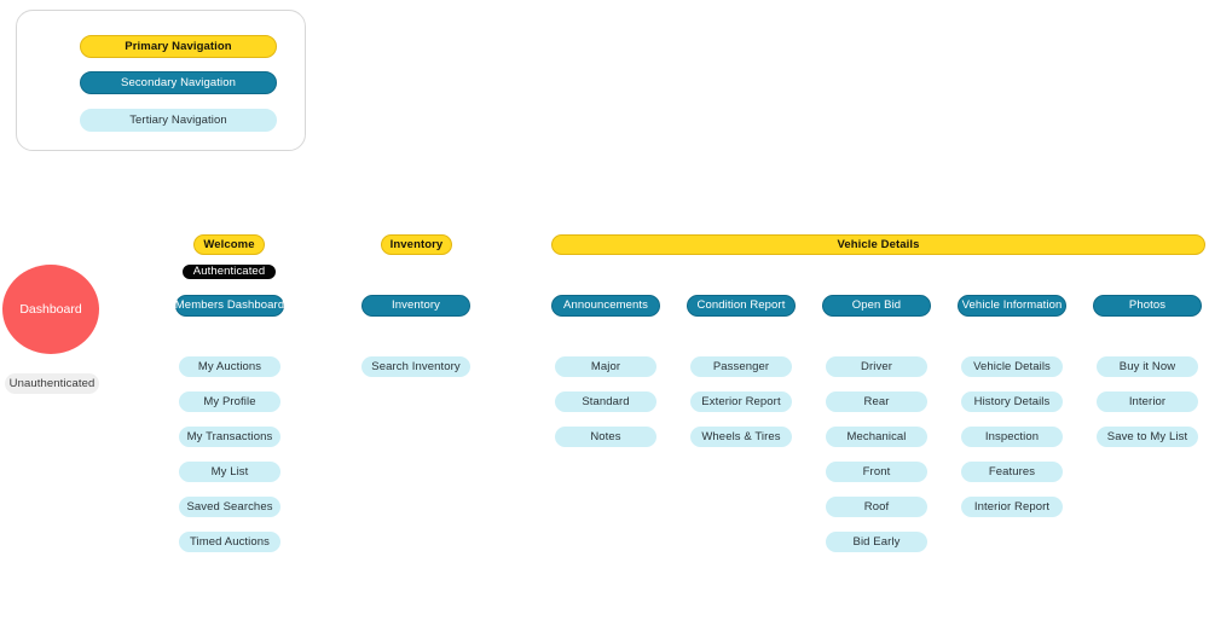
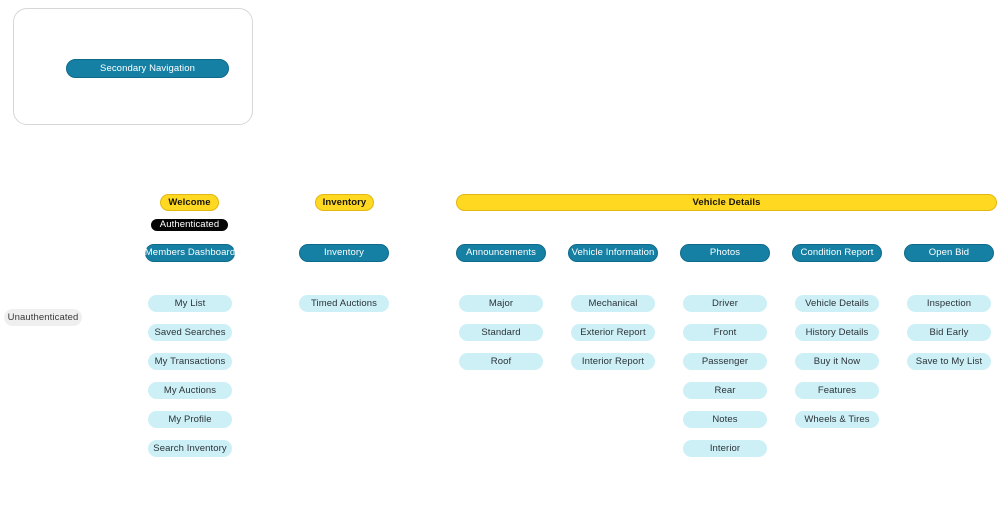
- Primary Navigation
  Secondary Navigation
- Tertiary Navigation
- Dashboard
  Unauthenticated
  Welcome
  Authenticated
  Members Dashboard
- My Auctions
+ My List
- My Profile
+ Saved Searches
  My Transactions
- My List
+ My Auctions
- Saved Searches
+ My Profile
- Timed Auctions
+ Search Inventory
  Inventory
  Inventory
- Search Inventory
+ Timed Auctions
  Vehicle Details
  Announcements
- Condition Report
+ Vehicle Information
- Open Bid
+ Photos
- Vehicle Information
+ Condition Report
- Photos
+ Open Bid
  Major
  Standard
- Notes
+ Roof
- Passenger
+ Mechanical
  Exterior Report
- Wheels & Tires
+ Interior Report
  Driver
- Rear
+ Front
- Mechanical
+ Passenger
- Front
+ Rear
- Roof
+ Notes
- Bid Early
+ Interior
  Vehicle Details
  History Details
- Inspection
+ Buy it Now
  Features
- Interior Report
+ Wheels & Tires
- Buy it Now
+ Inspection
- Interior
+ Bid Early
  Save to My List
